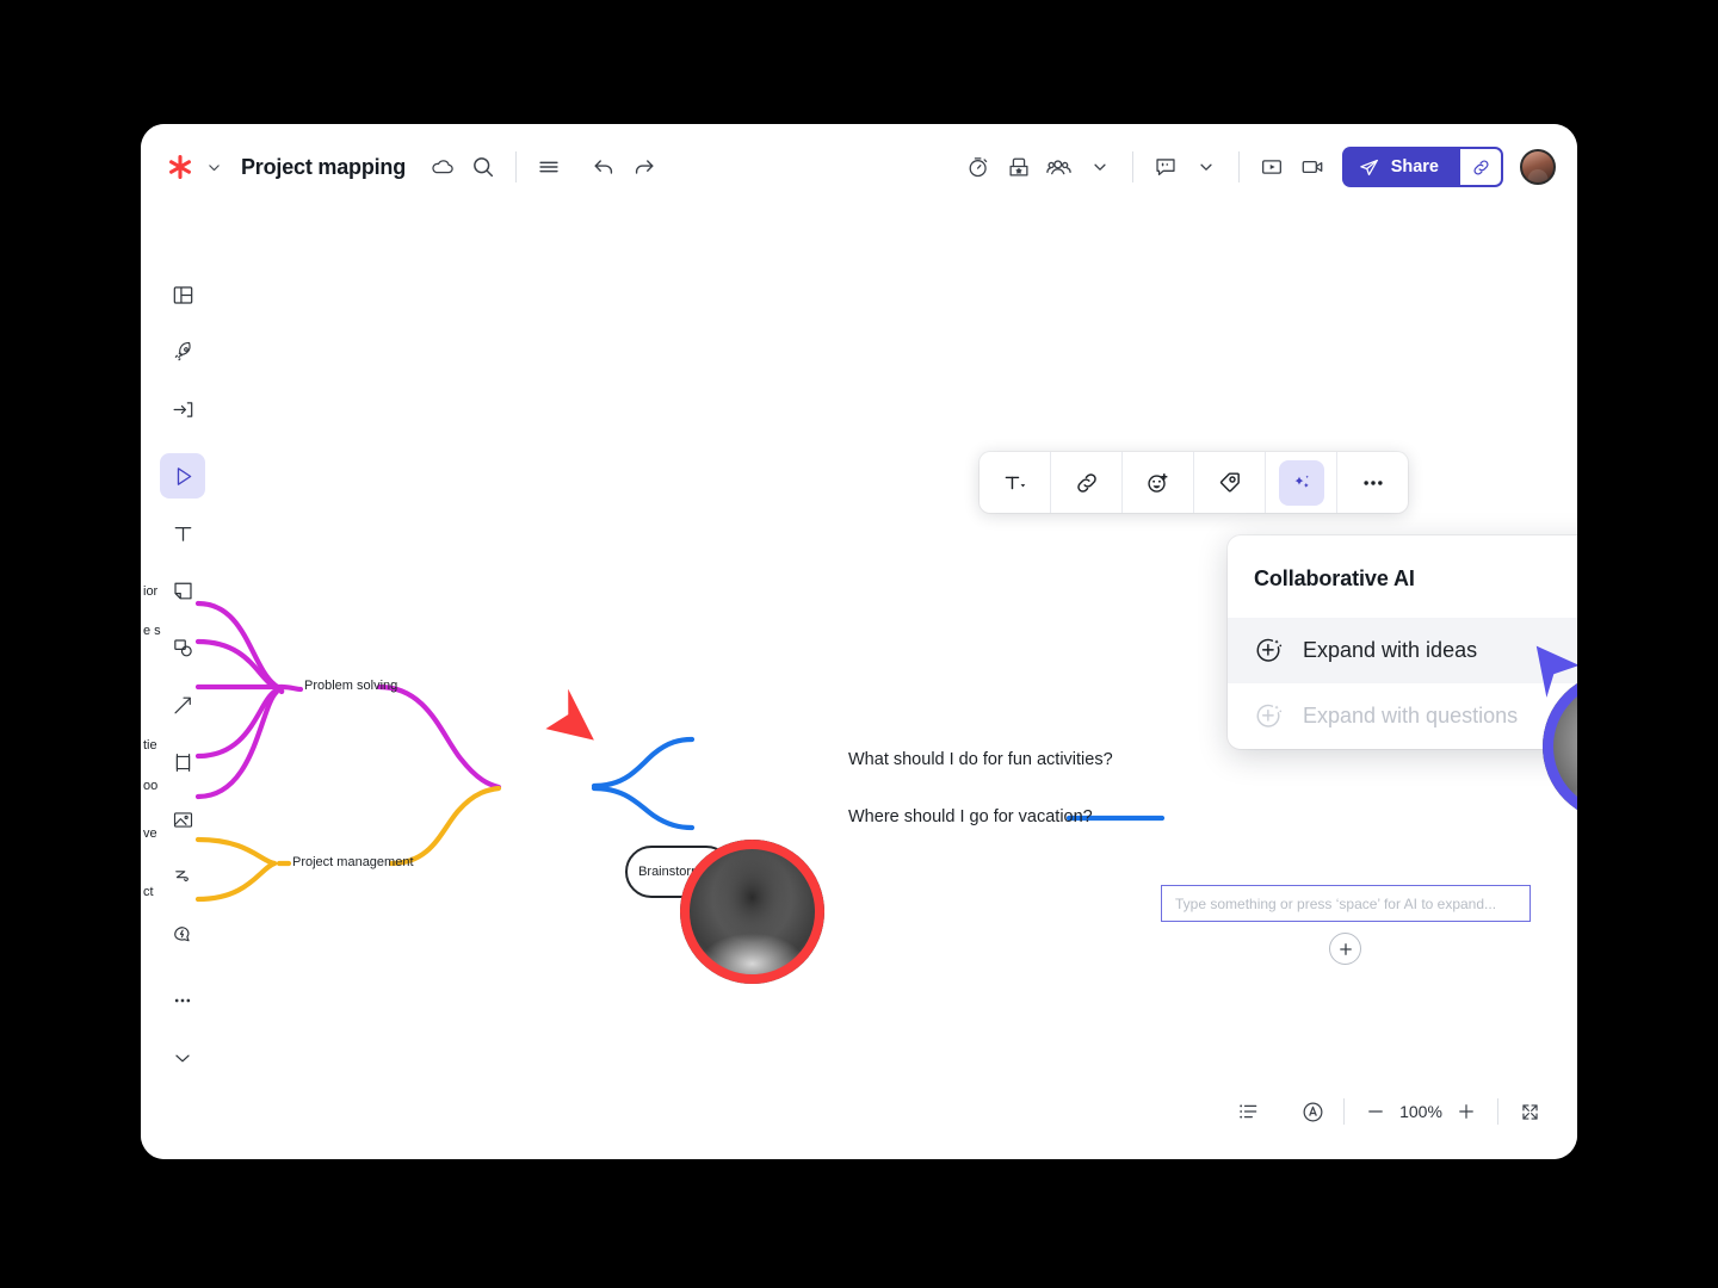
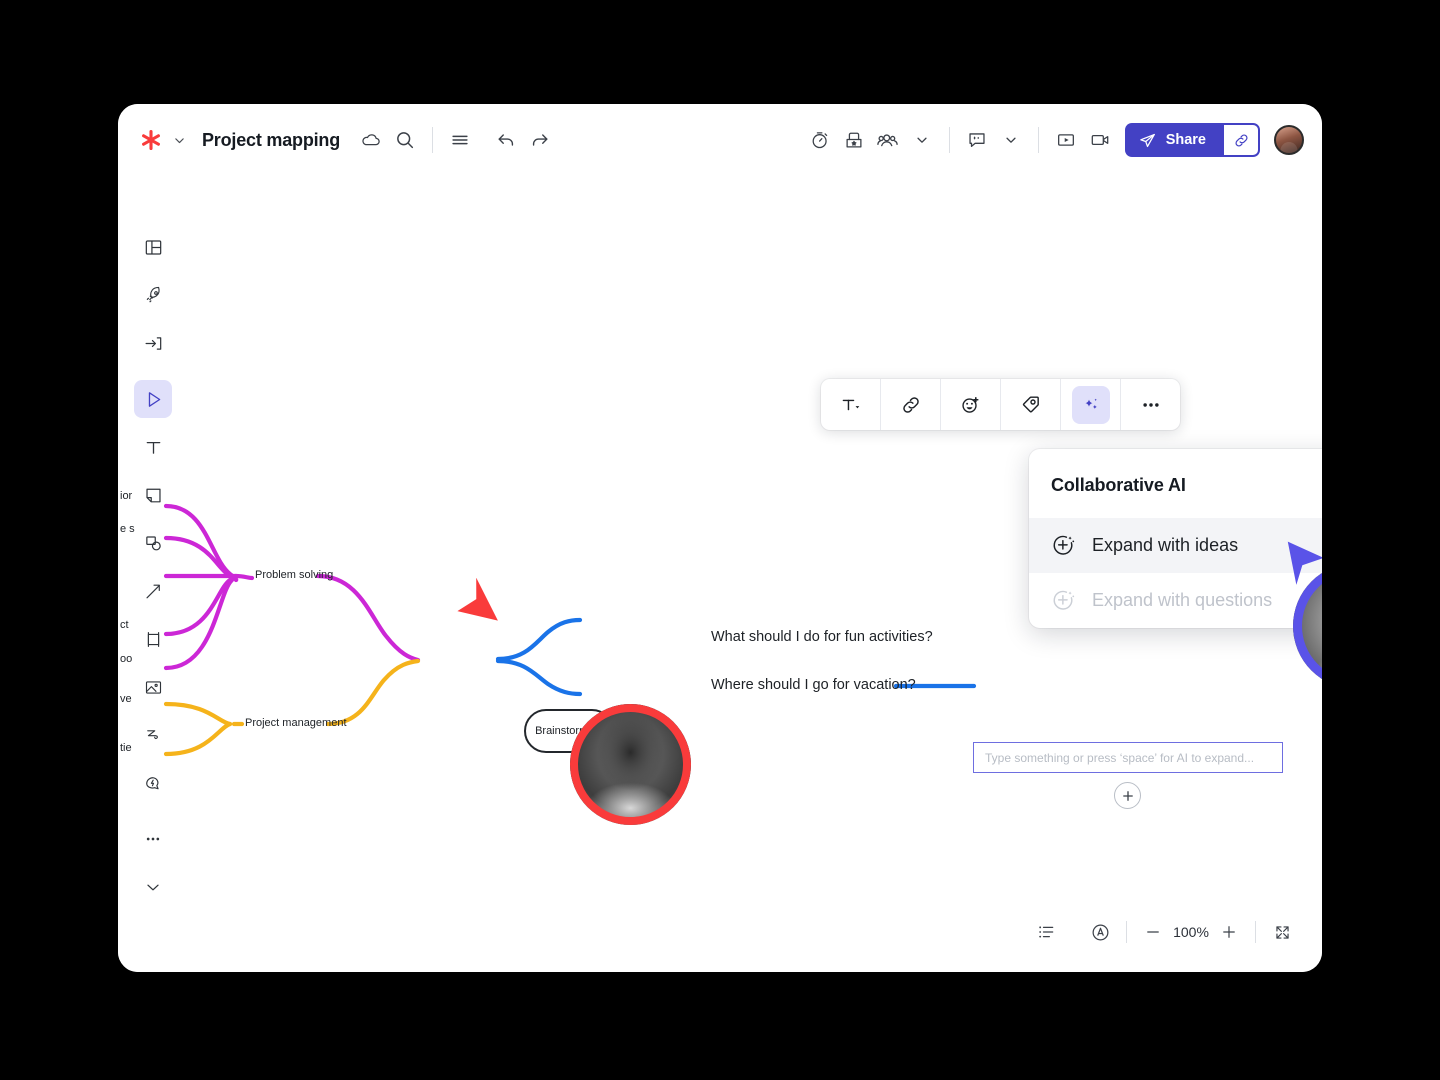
  Project mapping
  Share
  ior
  e s
- tie
+ ct
  oo
  ve
- ct
+ tie
  Problem solving
  Project management
  What should I do for fun activities?
  Where should I go for vacation?
  Type something or press ‘space’ for AI to expand...
  Collaborative AI
  Expand with ideas
  Expand with questions
  100%
